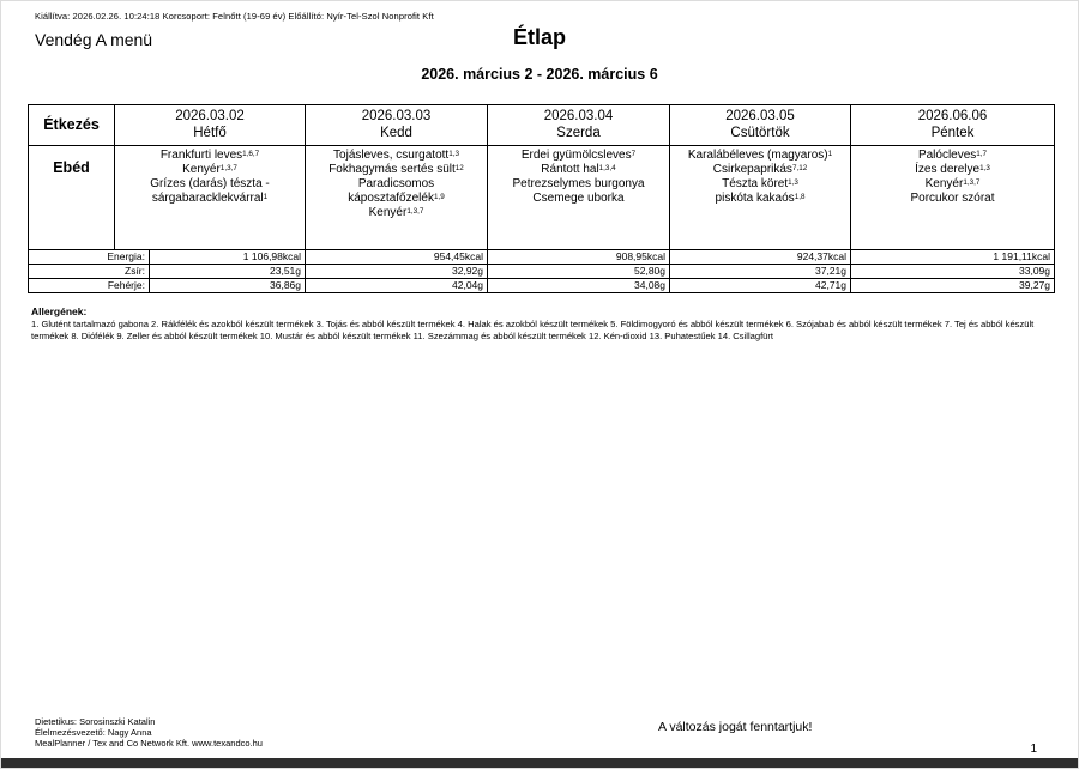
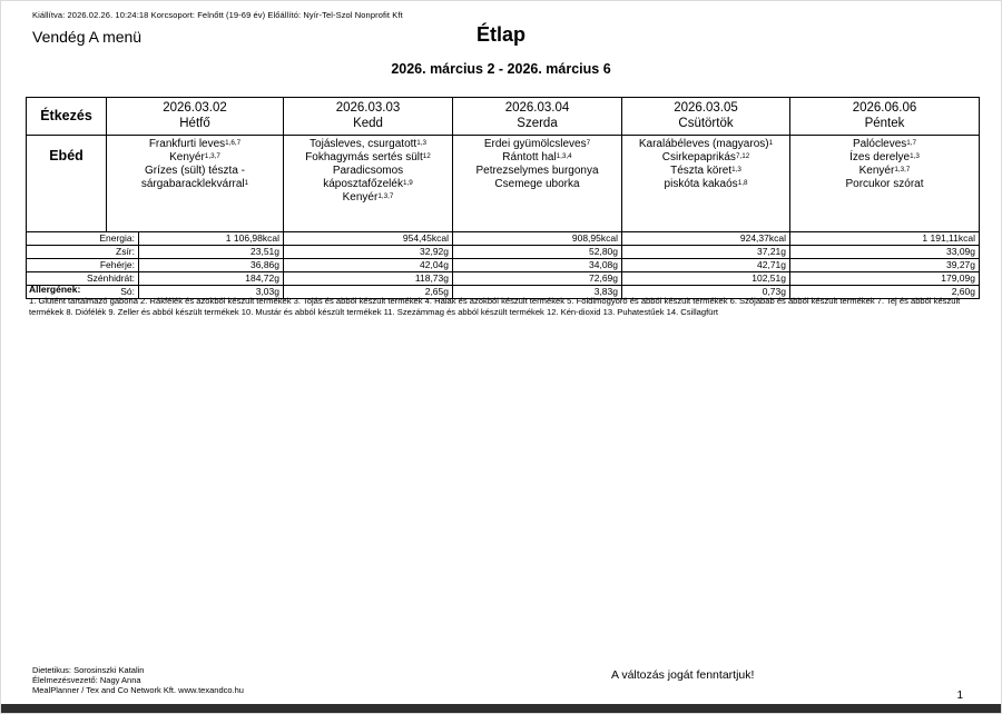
  Kiállítva: 2026.02.26. 10:24:18 Korcsoport: Felnőtt (19-69 év) Előállító: Nyír-Tel-Szol Nonprofit Kft
  Vendég A menü
  Étlap
  2026. március 2 - 2026. március 6
  Étkezés	2026.03.02Hétfő	2026.03.03Kedd	2026.03.04Szerda	2026.03.05Csütörtök	2026.06.06Péntek
- Ebéd	Frankfurti levesKenyérGrízes (darás) tészta - sárgabaracklekvárral	Tojásleves, csurgatottFokhagymás sertés sültParadicsomos káposztafőzelékKenyér	Erdei gyümölcslevesRántott halPetrezselymes burgonyaCsemege uborka	Karalábéleves (magyaros)CsirkepaprikásTészta köretpiskóta kakaós	PalóclevesÍzes derelyeKenyérPorcukor szórat
+ Ebéd	Frankfurti levesKenyérGrízes (sült) tészta - sárgabaracklekvárral	Tojásleves, csurgatottFokhagymás sertés sültParadicsomos káposztafőzelékKenyér	Erdei gyümölcslevesRántott halPetrezselymes burgonyaCsemege uborka	Karalábéleves (magyaros)CsirkepaprikásTészta köretpiskóta kakaós	PalóclevesÍzes derelyeKenyérPorcukor szórat
  Energia:	1 106,98kcal	954,45kcal	908,95kcal	924,37kcal	1 191,11kcal
  Zsír:	23,51g	32,92g	52,80g	37,21g	33,09g
  Fehérje:	36,86g	42,04g	34,08g	42,71g	39,27g
+ Szénhidrát:	184,72g	118,73g	72,69g	102,51g	179,09g
+ Só:	3,03g	2,65g	3,83g	0,73g	2,60g
  Allergének:
  1. Glutént tartalmazó gabona 2. Rákfélék és azokból készült termékek 3. Tojás és abból készült termékek 4. Halak és azokból készült termékek 5. Földimogyoró és abból készült termékek 6. Szójabab és abból készült termékek 7. Tej és abból készült termékek 8. Diófélék 9. Zeller és abból készült termékek 10. Mustár és abból készült termékek 11. Szezámmag és abból készült termékek 12. Kén-dioxid 13. Puhatestűek 14. Csillagfürt
  Dietetikus: Sorosinszki Katalin
  Élelmezésvezető: Nagy Anna
  MealPlanner / Tex and Co Network Kft. www.texandco.hu
  A változás jogát fenntartjuk!
  1
